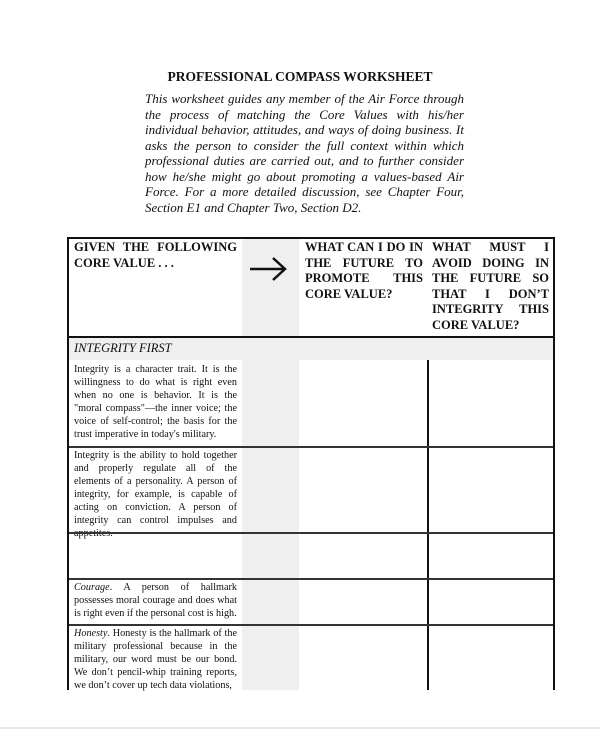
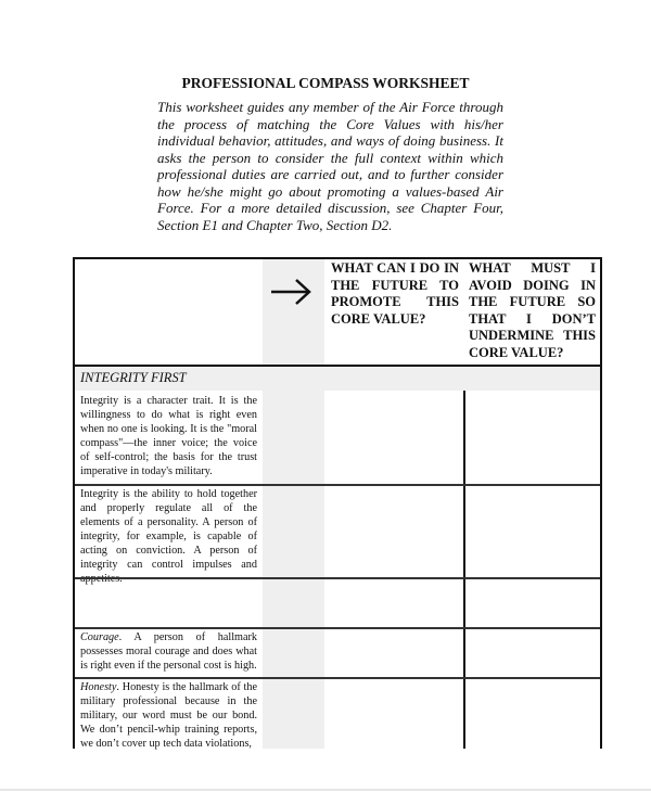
  PROFESSIONAL COMPASS WORKSHEET
  This worksheet guides any member of the Air Force through the process of matching the Core Values with his/her individual behavior, attitudes, and ways of doing business. It asks the person to consider the full context within which professional duties are carried out, and to further consider how he/she might go about promoting a values-based Air Force. For a more detailed discussion, see Chapter Four, Section E1 and Chapter Two, Section D2.
- GIVEN THE FOLLOWING CORE VALUE . . .
  WHAT CAN I DO IN THE FUTURE TO PROMOTE THIS CORE VALUE?
- WHAT MUST I AVOID DOING IN THE FUTURE SO THAT I DON’T INTEGRITY THIS CORE VALUE?
+ WHAT MUST I AVOID DOING IN THE FUTURE SO THAT I DON’T UNDERMINE THIS CORE VALUE?
  INTEGRITY FIRST
- Integrity is a character trait. It is the willingness to do what is right even when no one is behavior. It is the "moral compass"—the inner voice; the voice of self-control; the basis for the trust imperative in today's military.
+ Integrity is a character trait. It is the willingness to do what is right even when no one is looking. It is the "moral compass"—the inner voice; the voice of self-control; the basis for the trust imperative in today's military.
  Integrity is the ability to hold together and properly regulate all of the elements of a personality. A person of integrity, for example, is capable of acting on conviction. A person of integrity can control impulses and appetites.
  Courage. A person of hallmark possesses moral courage and does what is right even if the personal cost is high.
  Honesty. Honesty is the hallmark of the military professional because in the military, our word must be our bond. We don’t pencil-whip training reports, we don’t cover up tech data violations,
